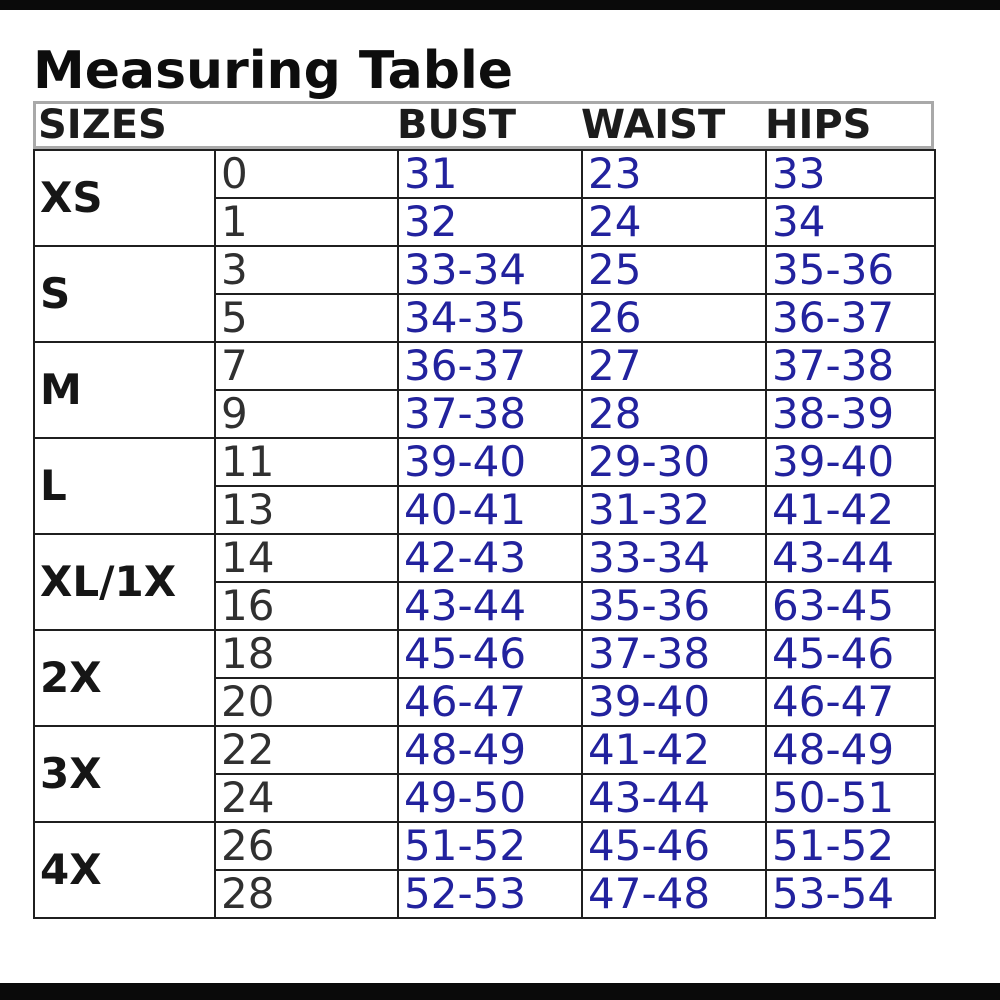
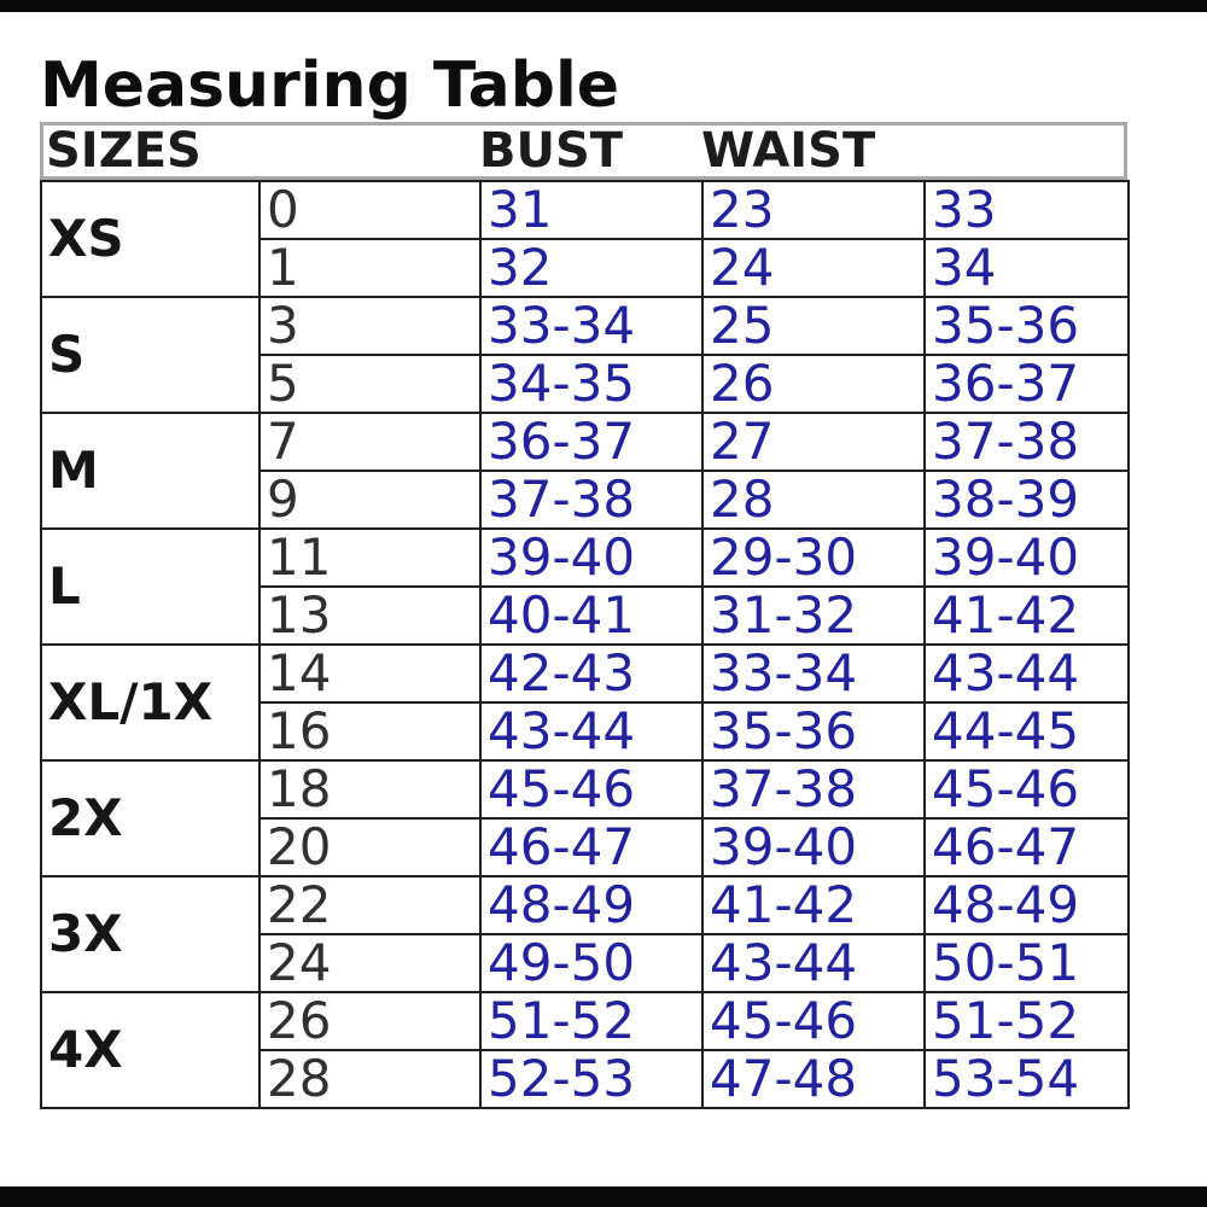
  Measuring Table
  SIZES
  BUST
  WAIST
- HIPS
  XS	0	31	23	33
  1	32	24	34
  S	3	33-34	25	35-36
  5	34-35	26	36-37
  M	7	36-37	27	37-38
  9	37-38	28	38-39
  L	11	39-40	29-30	39-40
  13	40-41	31-32	41-42
  XL/1X	14	42-43	33-34	43-44
- 16	43-44	35-36	63-45
+ 16	43-44	35-36	44-45
  2X	18	45-46	37-38	45-46
  20	46-47	39-40	46-47
  3X	22	48-49	41-42	48-49
  24	49-50	43-44	50-51
  4X	26	51-52	45-46	51-52
  28	52-53	47-48	53-54
